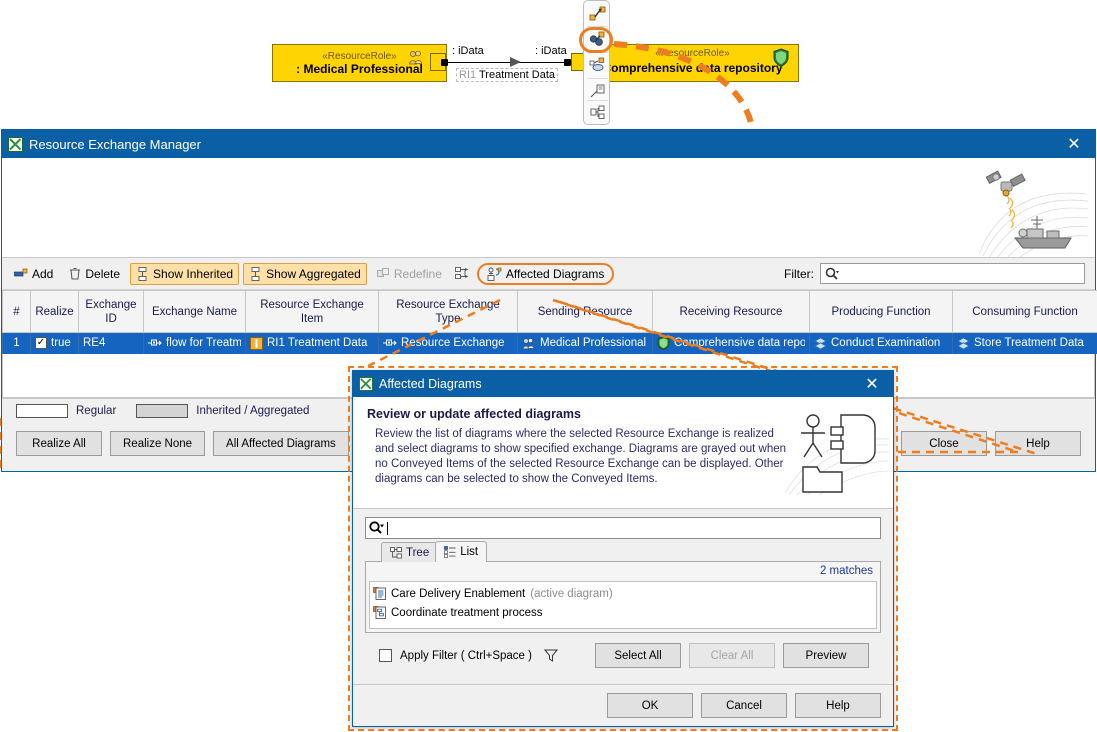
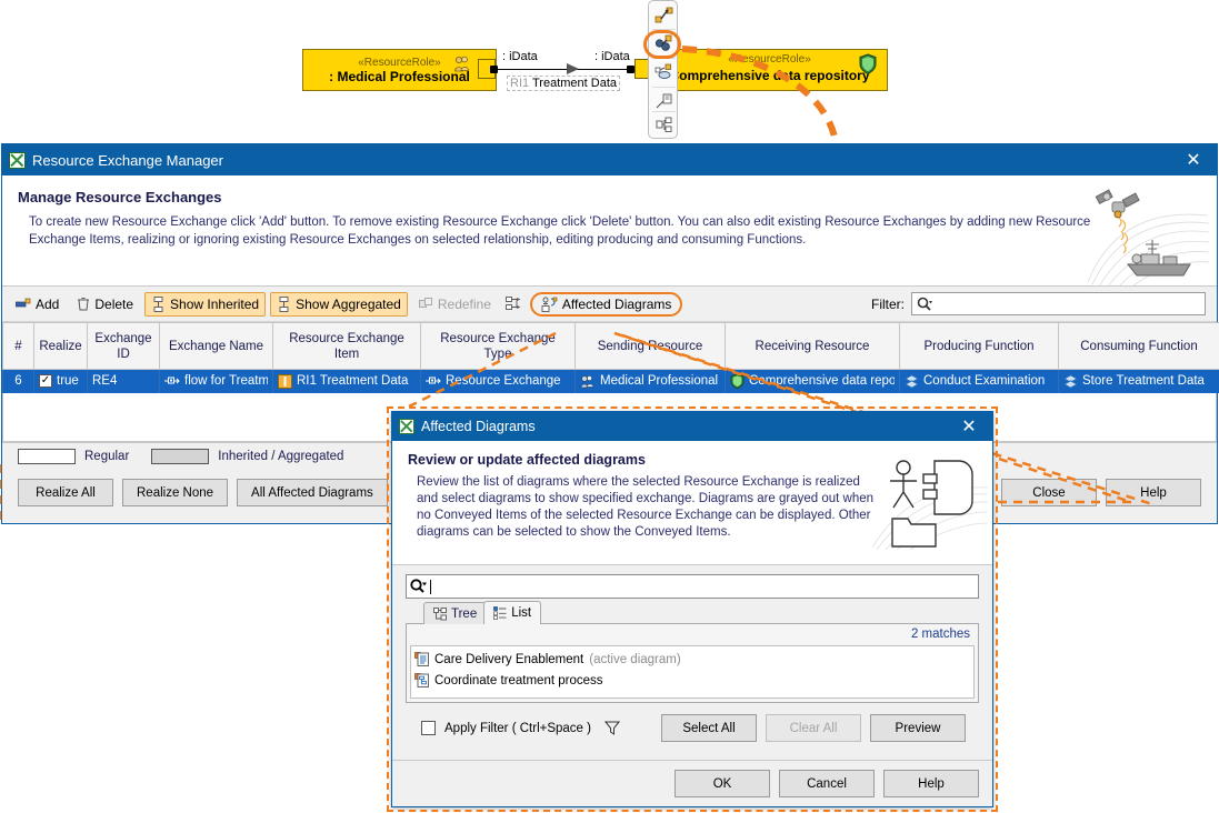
  «ResourceRole»
  : Medical Professional
  esourceRole»
  omprehensiveta repository
  : iData
  : iData
  RI1 Treatment Data
  Resource Exchange Manager
  ✕
+ Manage Resource Exchanges
+ To create new Resource Exchange click 'Add' button. To remove existing Resource Exchange click 'Delete' button. You can also edit existing Resource Exchanges by adding new Resource Exchange Items, realizing or ignoring existing Resource Exchanges on selected relationship, editing producing and consuming Functions.
  Add
  Delete
  Show Inherited
  Show Aggregated
  Redefine
  Affected Diagrams
  Filter:
  #	Realize	Exchange ID	Exchange Name	Resource Exchange Item	Resource Exchange Type	Sendingesource	Receiving Resource	Producing Function	Consuming Function
- 1	✓ true	RE4	flow for Treatm	RI1 Treatment Data	Resource Exchange	Medical Professional	Cmprehensive data repo	Conduct Examination	Store Treatment Data
+ 6	✓ true	RE4	flow for Treatm	RI1 Treatment Data	Resource Exchange	Medical Professional	Cmprehensive data repo	Conduct Examination	Store Treatment Data
  Regular
  Inherited / Aggregated
  Realize All
  Realize None
  All Affected Diagrams
  Close
  Help
  Affected Diagrams
  ✕
  Review or update affected diagrams
  Review the list of diagrams where the selected Resource Exchange is realized and select diagrams to show specified exchange. Diagrams are grayed out when no Conveyed Items of the selected Resource Exchange can be displayed. Other diagrams can be selected to show the Conveyed Items.
  Tree
  List
  2 matches
  Care Delivery Enablement
  (active diagram)
  Coordinate treatment process
  Apply Filter ( Ctrl+Space )
  Select All
  Clear All
  Preview
  OK
  Cancel
  Help
